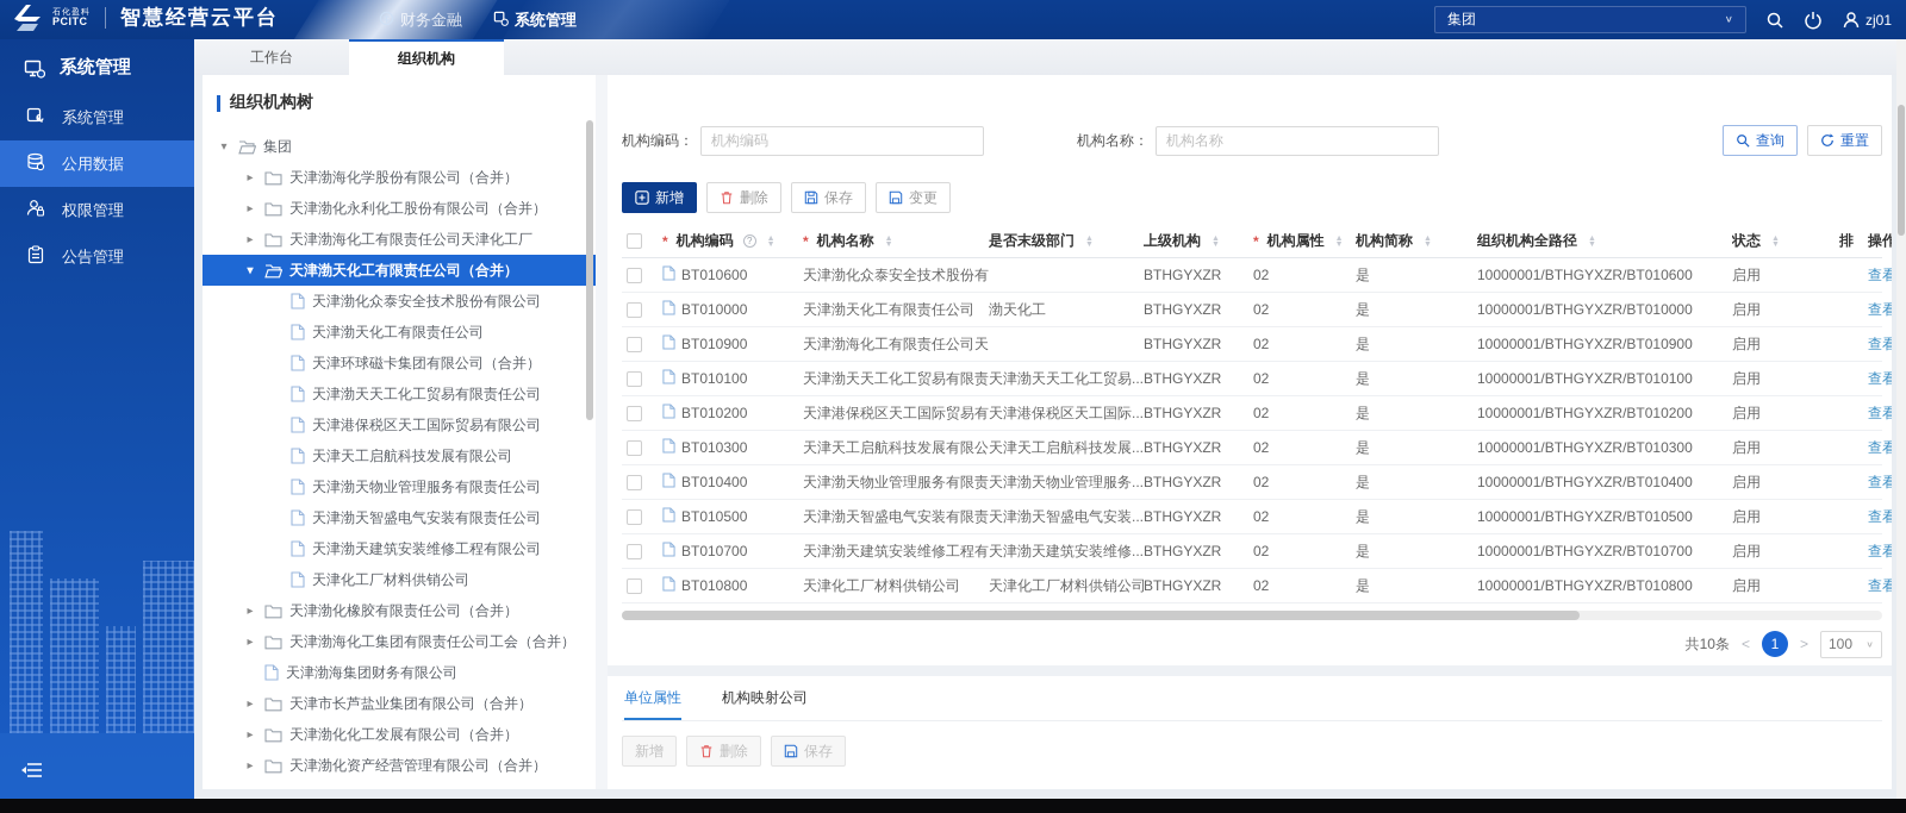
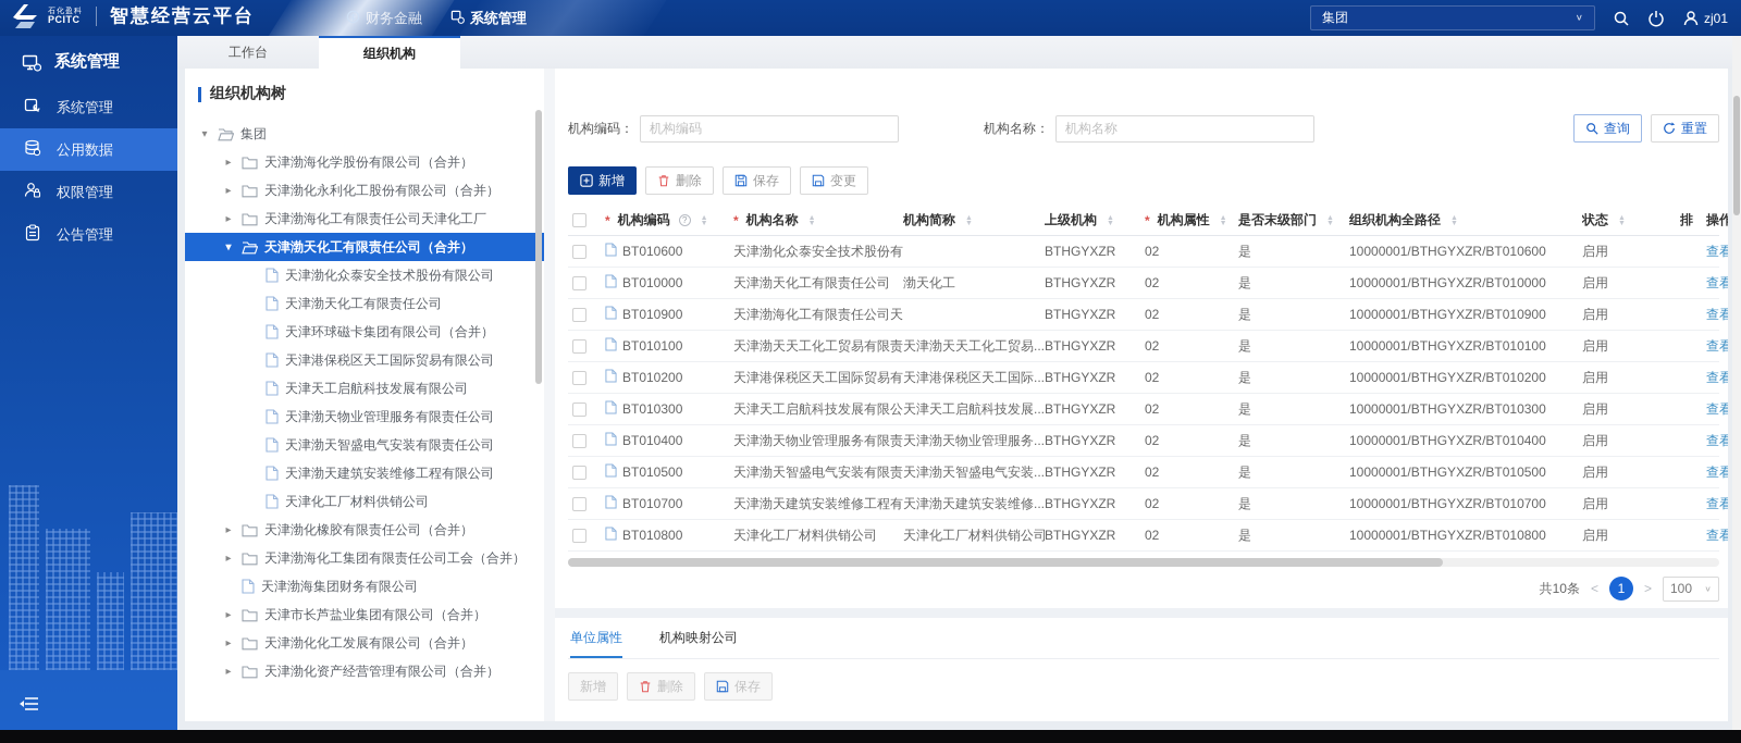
  PCITC
  智慧经营云平台
  财务金融
  系统管理
  集团
  ∨
  zj01
  系统管理
  系统管理
  公用数据
  权限管理
  公告管理
  工作台
  组织机构
  组织机构树
  ▾
  集团
  ▸
  天津渤海化学股份有限公司（合并）
  ▸
  天津渤化永利化工股份有限公司（合并）
  ▸
  天津渤海化工有限责任公司天津化工厂
  ▾
  天津渤天化工有限责任公司（合并）
  天津渤化众泰安全技术股份有限公司
  天津渤天化工有限责任公司
  天津环球磁卡集团有限公司（合并）
- 天津渤天天工化工贸易有限责任公司
  天津港保税区天工国际贸易有限公司
  天津天工启航科技发展有限公司
  天津渤天物业管理服务有限责任公司
  天津渤天智盛电气安装有限责任公司
  天津渤天建筑安装维修工程有限公司
  天津化工厂材料供销公司
  ▸
  天津渤化橡胶有限责任公司（合并）
  ▸
  天津渤海化工集团有限责任公司工会（合并）
  天津渤海集团财务有限公司
  ▸
  天津市长芦盐业集团有限公司（合并）
  ▸
  天津渤化化工发展有限公司（合并）
  ▸
  天津渤化资产经营管理有限公司（合并）
  机构编码：
  机构编码
  机构名称：
  机构名称
  查询
  重置
  新增
  删除
  保存
  变更
  *
  机构编码
  ?
  *
  机构名称
- 是否末级部门
+ 机构简称
  上级机构
  *
  机构属性
- 机构简称
+ 是否末级部门
  组织机构全路径
  状态
  排
  操作
  BT010600
  天津渤化众泰安全技术股份有
  BTHGYXZR
  02
  是
  10000001/BTHGYXZR/BT010600
  启用
  查看
  BT010000
  天津渤天化工有限责任公司
  渤天化工
  BTHGYXZR
  02
  是
  10000001/BTHGYXZR/BT010000
  启用
  查看
  BT010900
  天津渤海化工有限责任公司天
  BTHGYXZR
  02
  是
  10000001/BTHGYXZR/BT010900
  启用
  查看
  BT010100
  天津渤天天工化工贸易有限责
  天津渤天天工化工贸易...
  BTHGYXZR
  02
  是
  10000001/BTHGYXZR/BT010100
  启用
  查看
  BT010200
  天津港保税区天工国际贸易有
  天津港保税区天工国际...
  BTHGYXZR
  02
  是
  10000001/BTHGYXZR/BT010200
  启用
  查看
  BT010300
  天津天工启航科技发展有限公
  天津天工启航科技发展...
  BTHGYXZR
  02
  是
  10000001/BTHGYXZR/BT010300
  启用
  查看
  BT010400
  天津渤天物业管理服务有限责
  天津渤天物业管理服务...
  BTHGYXZR
  02
  是
  10000001/BTHGYXZR/BT010400
  启用
  查看
  BT010500
  天津渤天智盛电气安装有限责
  天津渤天智盛电气安装...
  BTHGYXZR
  02
  是
  10000001/BTHGYXZR/BT010500
  启用
  查看
  BT010700
  天津渤天建筑安装维修工程有
  天津渤天建筑安装维修...
  BTHGYXZR
  02
  是
  10000001/BTHGYXZR/BT010700
  启用
  查看
  BT010800
  天津化工厂材料供销公司
  天津化工厂材料供销公司
  BTHGYXZR
  02
  是
  10000001/BTHGYXZR/BT010800
  启用
  查看
  共10条
  <
  1
  >
  100
  ∨
  单位属性
  机构映射公司
  新增
  删除
  保存
